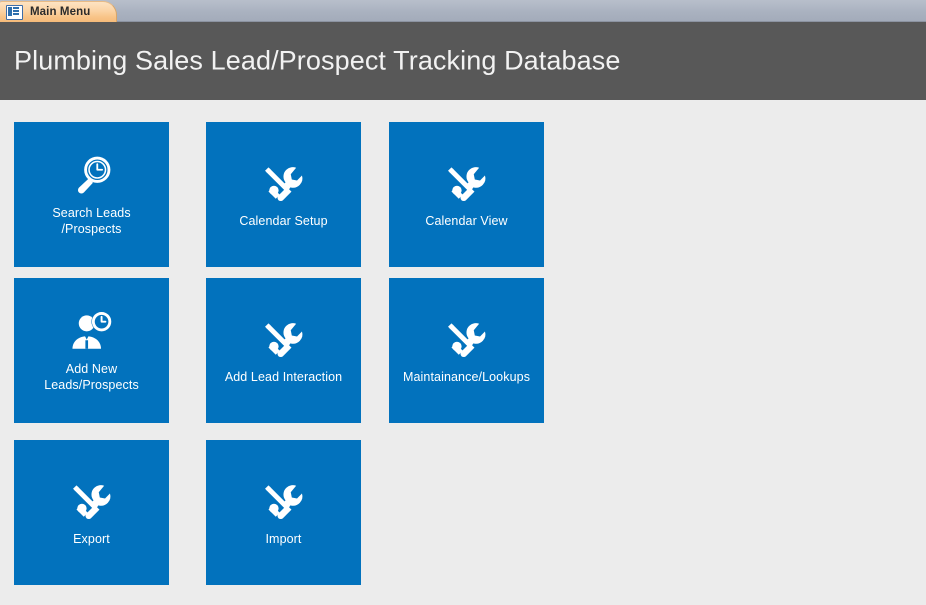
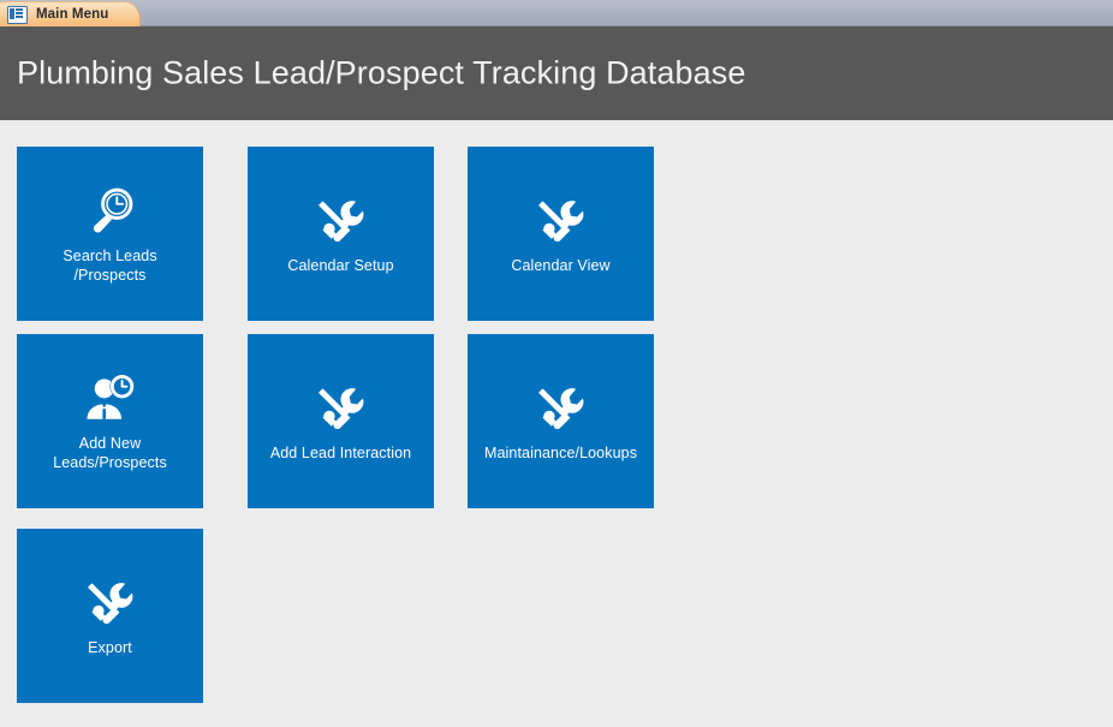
  Main Menu
  Plumbing Sales Lead/Prospect Tracking Database
  Search Leads
  /Prospects
  Calendar Setup
  Calendar View
  Add New
  Leads/Prospects
  Add Lead Interaction
  Maintainance/Lookups
  Export
- Import
